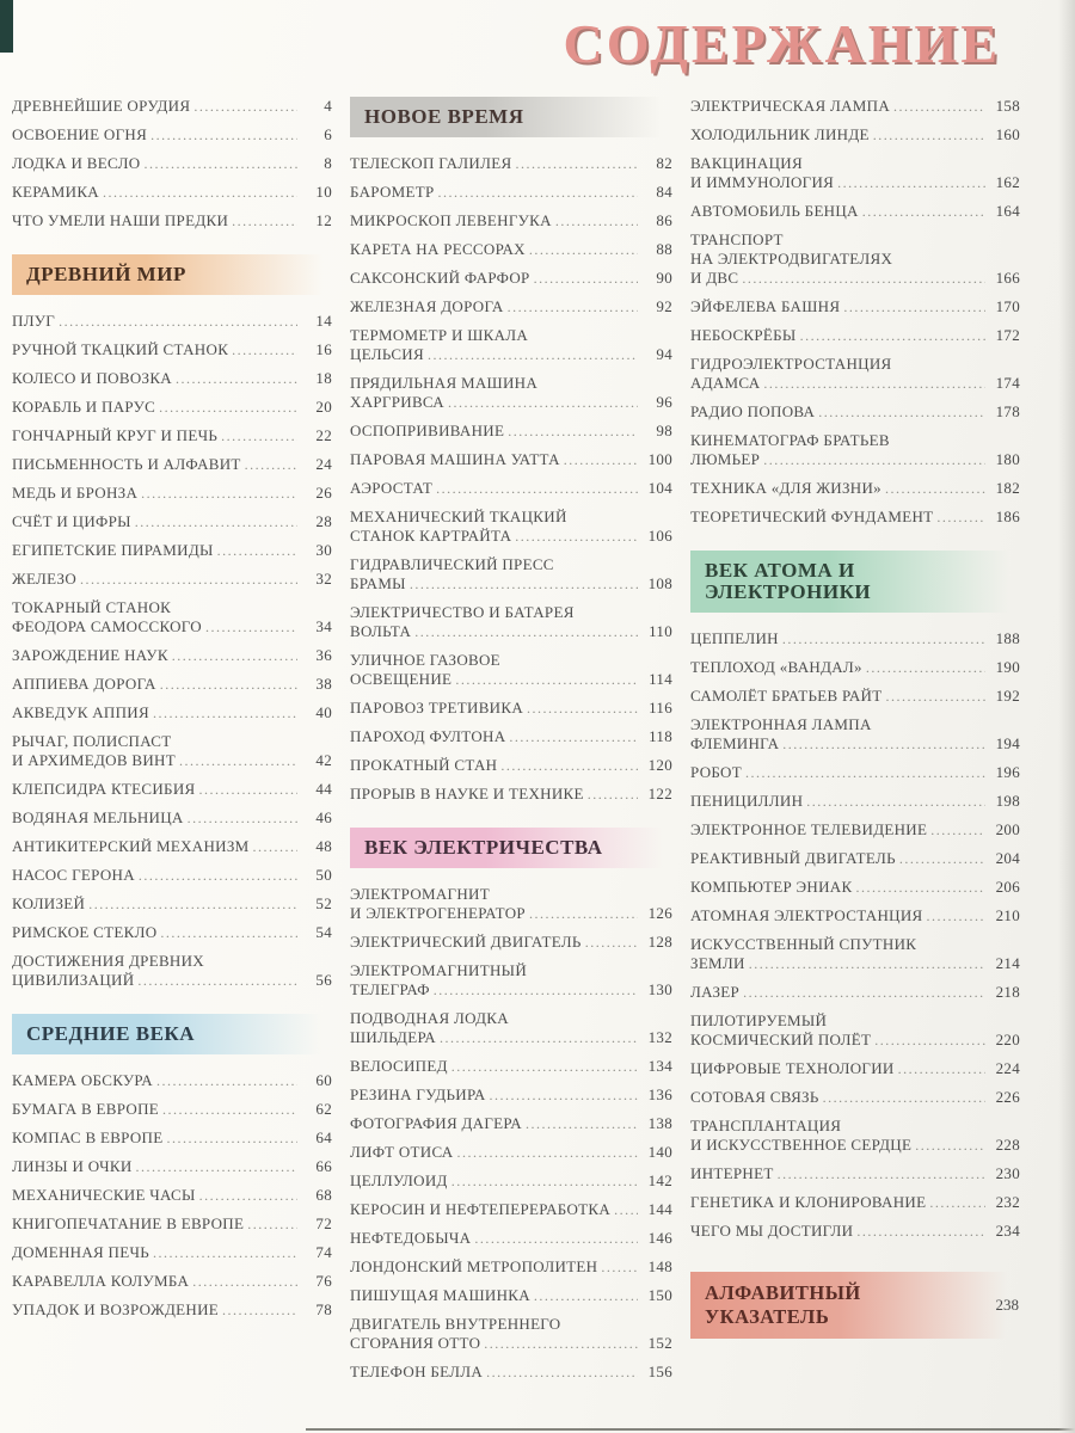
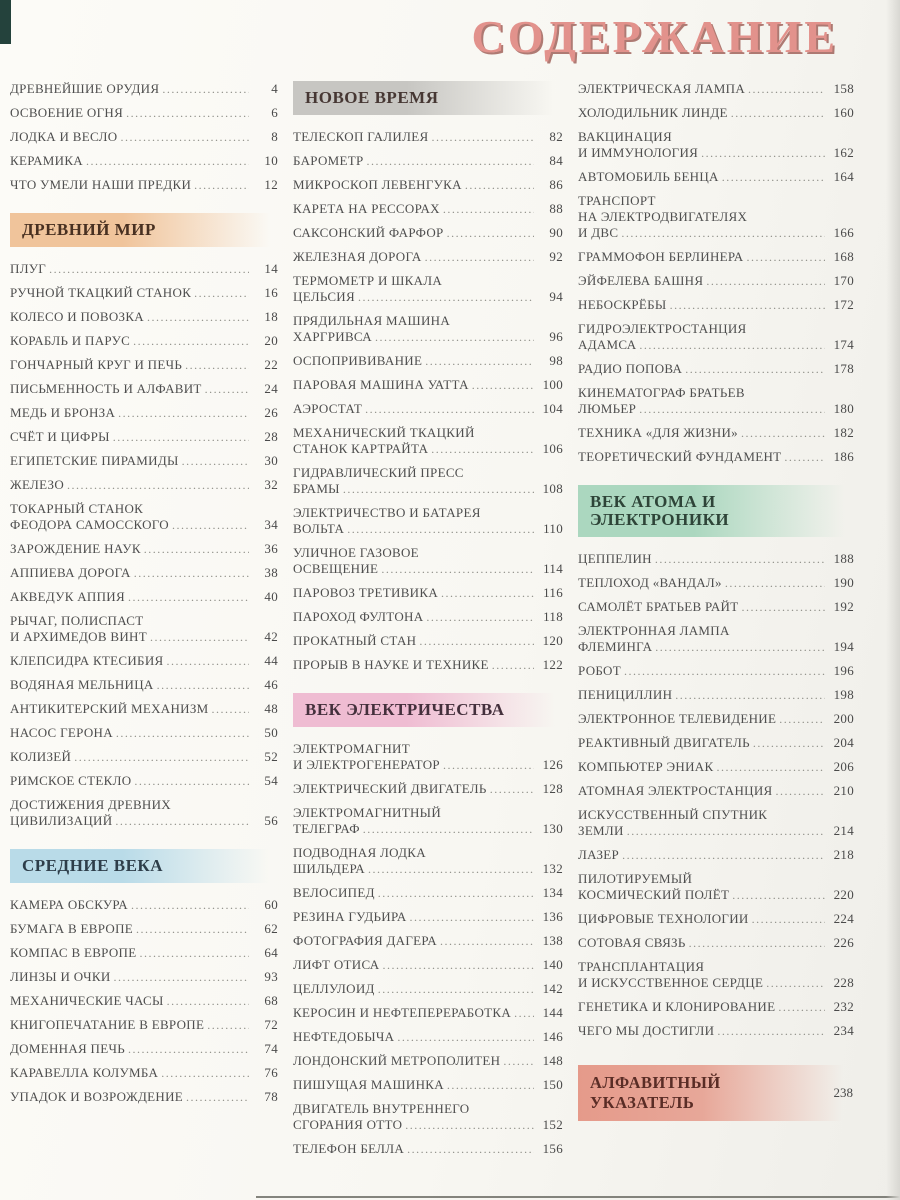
  СОДЕРЖАНИЕ
  ДРЕВНЕЙШИЕ ОРУДИЯ
  4
  ОСВОЕНИЕ ОГНЯ
  6
  ЛОДКА И ВЕСЛО
  8
  КЕРАМИКА
  10
  ЧТО УМЕЛИ НАШИ ПРЕДКИ
  12
  ДРЕВНИЙ МИР
  ПЛУГ
  14
  РУЧНОЙ ТКАЦКИЙ СТАНОК
  16
  КОЛЕСО И ПОВОЗКА
  18
  КОРАБЛЬ И ПАРУС
  20
  ГОНЧАРНЫЙ КРУГ И ПЕЧЬ
  22
  ПИСЬМЕННОСТЬ И АЛФАВИТ
  24
  МЕДЬ И БРОНЗА
  26
  СЧЁТ И ЦИФРЫ
  28
  ЕГИПЕТСКИЕ ПИРАМИДЫ
  30
  ЖЕЛЕЗО
  32
  ТОКАРНЫЙ СТАНОК
  ФЕОДОРА САМОССКОГО
  34
  ЗАРОЖДЕНИЕ НАУК
  36
  АППИЕВА ДОРОГА
  38
  АКВЕДУК АППИЯ
  40
  РЫЧАГ, ПОЛИСПАСТ
  И АРХИМЕДОВ ВИНТ
  42
  КЛЕПСИДРА КТЕСИБИЯ
  44
  ВОДЯНАЯ МЕЛЬНИЦА
  46
  АНТИКИТЕРСКИЙ МЕХАНИЗМ
  48
  НАСОС ГЕРОНА
  50
  КОЛИЗЕЙ
  52
  РИМСКОЕ СТЕКЛО
  54
  ДОСТИЖЕНИЯ ДРЕВНИХ
  ЦИВИЛИЗАЦИЙ
  56
  СРЕДНИЕ ВЕКА
  КАМЕРА ОБСКУРА
  60
  БУМАГА В ЕВРОПЕ
  62
  КОМПАС В ЕВРОПЕ
  64
  ЛИНЗЫ И ОЧКИ
- 66
+ 93
  МЕХАНИЧЕСКИЕ ЧАСЫ
  68
  КНИГОПЕЧАТАНИЕ В ЕВРОПЕ
  72
  ДОМЕННАЯ ПЕЧЬ
  74
  КАРАВЕЛЛА КОЛУМБА
  76
  УПАДОК И ВОЗРОЖДЕНИЕ
  78
  НОВОЕ ВРЕМЯ
  ТЕЛЕСКОП ГАЛИЛЕЯ
  82
  БАРОМЕТР
  84
  МИКРОСКОП ЛЕВЕНГУКА
  86
  КАРЕТА НА РЕССОРАХ
  88
  САКСОНСКИЙ ФАРФОР
  90
  ЖЕЛЕЗНАЯ ДОРОГА
  92
  ТЕРМОМЕТР И ШКАЛА
  ЦЕЛЬСИЯ
  94
  ПРЯДИЛЬНАЯ МАШИНА
  ХАРГРИВСА
  96
  ОСПОПРИВИВАНИЕ
  98
  ПАРОВАЯ МАШИНА УАТТА
  100
  АЭРОСТАТ
  104
  МЕХАНИЧЕСКИЙ ТКАЦКИЙ
  СТАНОК КАРТРАЙТА
  106
  ГИДРАВЛИЧЕСКИЙ ПРЕСС
  БРАМЫ
  108
  ЭЛЕКТРИЧЕСТВО И БАТАРЕЯ
  ВОЛЬТА
  110
  УЛИЧНОЕ ГАЗОВОЕ
  ОСВЕЩЕНИЕ
  114
  ПАРОВОЗ ТРЕТИВИКА
  116
  ПАРОХОД ФУЛТОНА
  118
  ПРОКАТНЫЙ СТАН
  120
  ПРОРЫВ В НАУКЕ И ТЕХНИКЕ
  122
  ВЕК ЭЛЕКТРИЧЕСТВА
  ЭЛЕКТРОМАГНИТ
  И ЭЛЕКТРОГЕНЕРАТОР
  126
  ЭЛЕКТРИЧЕСКИЙ ДВИГАТЕЛЬ
  128
  ЭЛЕКТРОМАГНИТНЫЙ
  ТЕЛЕГРАФ
  130
  ПОДВОДНАЯ ЛОДКА
  ШИЛЬДЕРА
  132
  ВЕЛОСИПЕД
  134
  РЕЗИНА ГУДЬИРА
  136
  ФОТОГРАФИЯ ДАГЕРА
  138
  ЛИФТ ОТИСА
  140
  ЦЕЛЛУЛОИД
  142
  КЕРОСИН И НЕФТЕПЕРЕРАБОТКА
  144
  НЕФТЕДОБЫЧА
  146
  ЛОНДОНСКИЙ МЕТРОПОЛИТЕН
  148
  ПИШУЩАЯ МАШИНКА
  150
  ДВИГАТЕЛЬ ВНУТРЕННЕГО
  СГОРАНИЯ ОТТО
  152
  ТЕЛЕФОН БЕЛЛА
  156
  ЭЛЕКТРИЧЕСКАЯ ЛАМПА
  158
  ХОЛОДИЛЬНИК ЛИНДЕ
  160
  ВАКЦИНАЦИЯ
  И ИММУНОЛОГИЯ
  162
  АВТОМОБИЛЬ БЕНЦА
  164
  ТРАНСПОРТ
  НА ЭЛЕКТРОДВИГАТЕЛЯХ
  И ДВС
  166
+ ГРАММОФОН БЕРЛИНЕРА
+ 168
  ЭЙФЕЛЕВА БАШНЯ
  170
  НЕБОСКРЁБЫ
  172
  ГИДРОЭЛЕКТРОСТАНЦИЯ
  АДАМСА
  174
  РАДИО ПОПОВА
  178
  КИНЕМАТОГРАФ БРАТЬЕВ
  ЛЮМЬЕР
  180
  ТЕХНИКА «ДЛЯ ЖИЗНИ»
  182
  ТЕОРЕТИЧЕСКИЙ ФУНДАМЕНТ
  186
  ВЕК АТОМА И ЭЛЕКТРОНИКИ
  ЦЕППЕЛИН
  188
  ТЕПЛОХОД «ВАНДАЛ»
  190
  САМОЛЁТ БРАТЬЕВ РАЙТ
  192
  ЭЛЕКТРОННАЯ ЛАМПА
  ФЛЕМИНГА
  194
  РОБОТ
  196
  ПЕНИЦИЛЛИН
  198
  ЭЛЕКТРОННОЕ ТЕЛЕВИДЕНИЕ
  200
  РЕАКТИВНЫЙ ДВИГАТЕЛЬ
  204
  КОМПЬЮТЕР ЭНИАК
  206
  АТОМНАЯ ЭЛЕКТРОСТАНЦИЯ
  210
  ИСКУССТВЕННЫЙ СПУТНИК
  ЗЕМЛИ
  214
  ЛАЗЕР
  218
  ПИЛОТИРУЕМЫЙ
  КОСМИЧЕСКИЙ ПОЛЁТ
  220
  ЦИФРОВЫЕ ТЕХНОЛОГИИ
  224
  СОТОВАЯ СВЯЗЬ
  226
  ТРАНСПЛАНТАЦИЯ
  И ИСКУССТВЕННОЕ СЕРДЦЕ
  228
- ИНТЕРНЕТ
- 230
  ГЕНЕТИКА И КЛОНИРОВАНИЕ
  232
  ЧЕГО МЫ ДОСТИГЛИ
  234
  АЛФАВИТНЫЙ
  УКАЗАТЕЛЬ
  238
